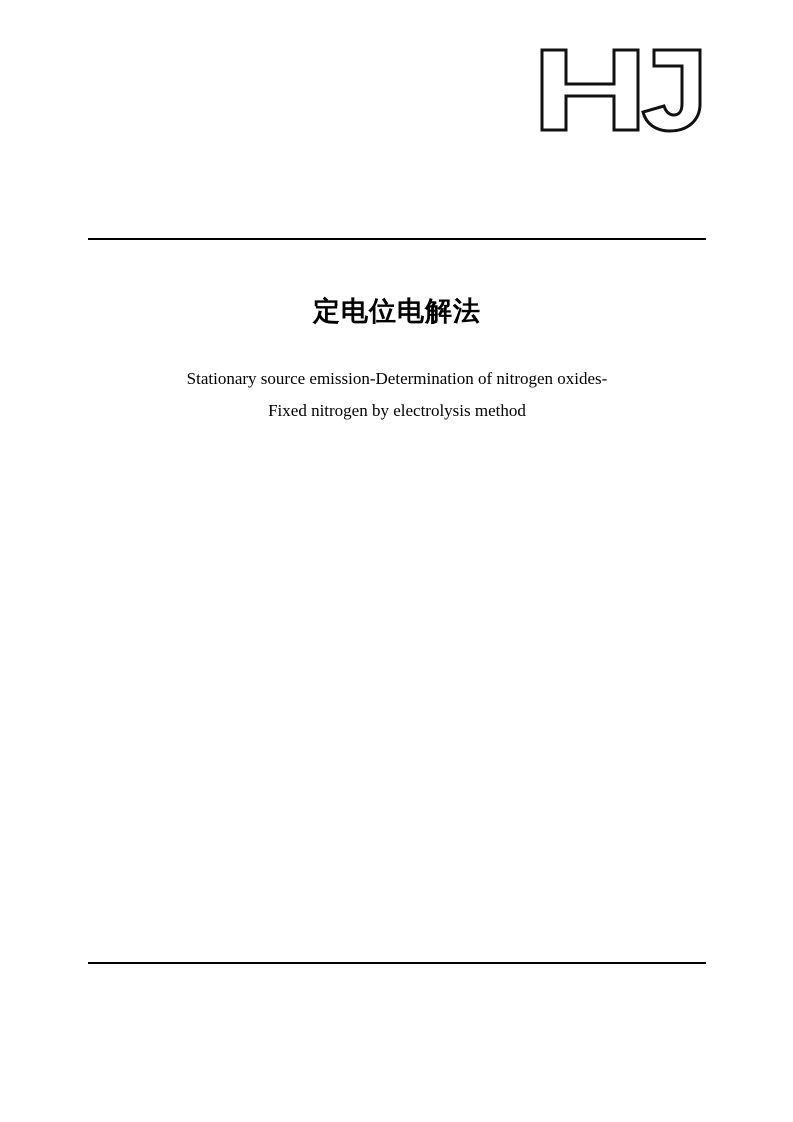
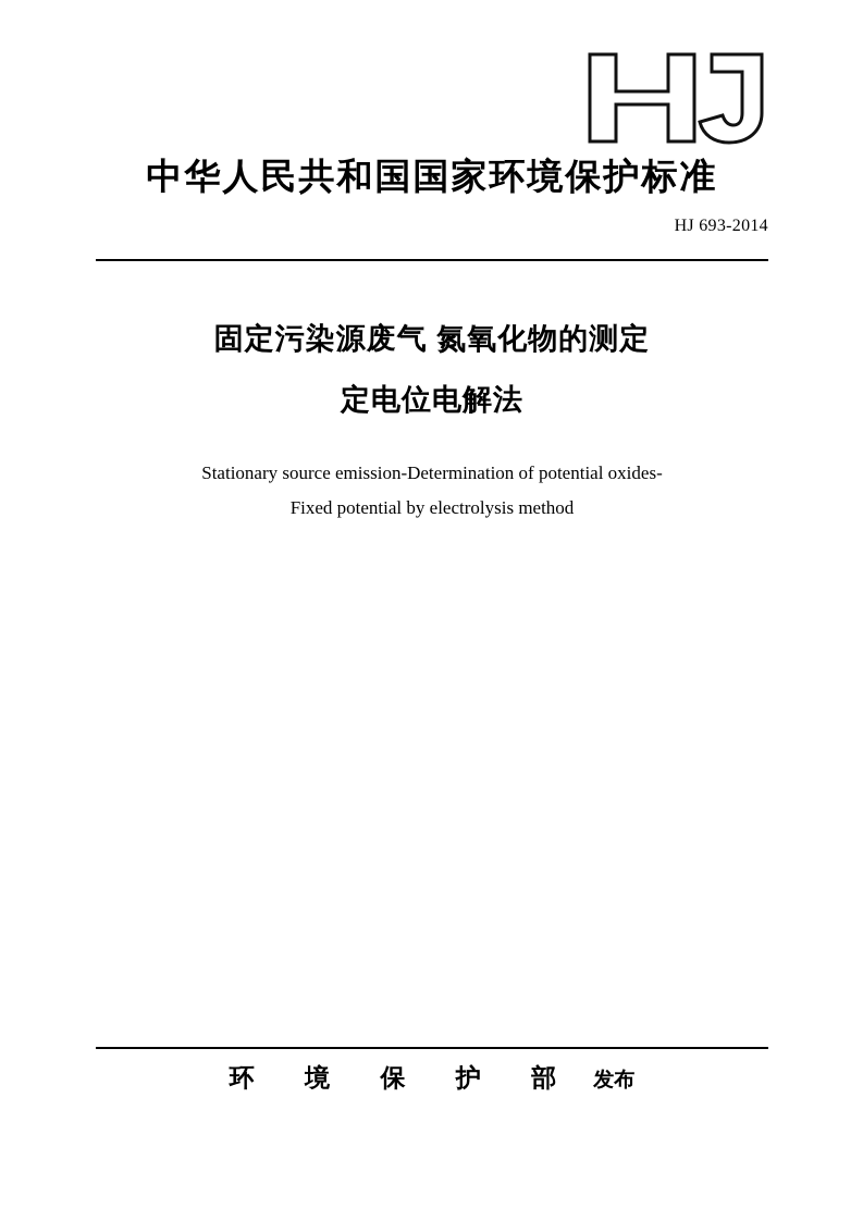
+ 中华人民共和国国家环境保护标准
+ HJ 693-2014
+ 固定污染源废气 氮氧化物的测定
  定电位电解法
- Stationary source emission-Determination of nitrogen oxides-
+ Stationary source emission-Determination of potential oxides-
- Fixed nitrogen by electrolysis method
+ Fixed potential by electrolysis method
+ 环 境 保 护 部 发布
